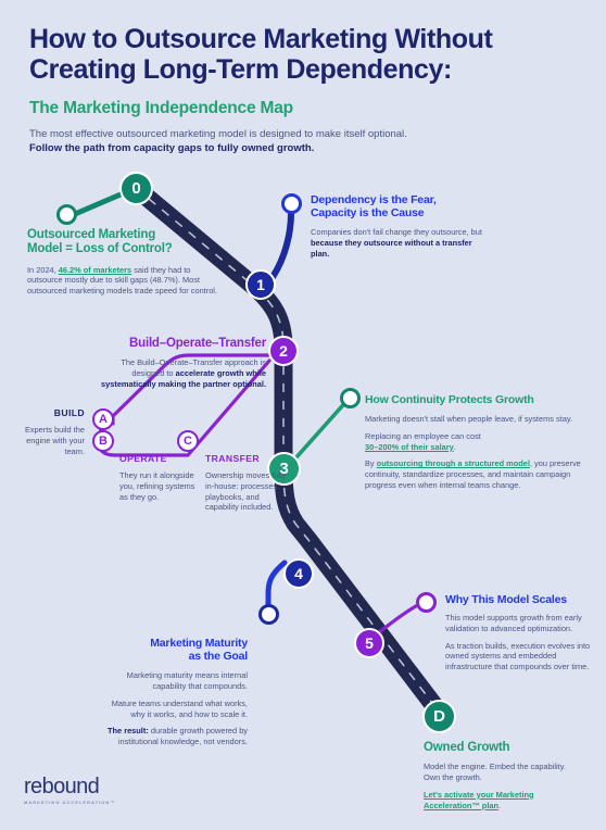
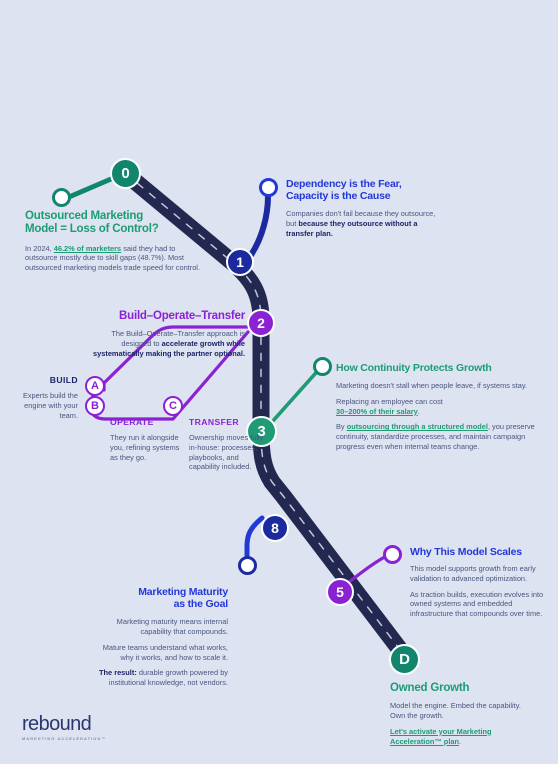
- How to Outsource Marketing Without
- Creating Long-Term Dependency:
- The Marketing Independence Map
- The most effective outsourced marketing model is designed to make itself optional.
- Follow the path from capacity gaps to fully owned growth.
  0
  1
  2
  3
- 4
+ 8
  5
  D
  A
  B
  C
  Outsourced Marketing
  Model = Loss of Control?
  In 2024, 46.2% of marketers said they had to outsource mostly due to skill gaps (48.7%). Most outsourced marketing models trade speed for control.
  Dependency is the Fear,
  Capacity is the Cause
- Companies don't fail change they outsource, but because they outsource without a transfer plan.
+ Companies don't fail because they outsource, but because they outsource without a transfer plan.
  Build–Operate–Transfer
  The Build–Operate–Transfer approach is designed to accelerate growth while systematically making the partner optional.
  BUILD
  Experts build the engine with your team.
  OPERATE
  They run it alongside you, refining systems as they go.
  TRANSFER
  Ownership moves fully in-house: processes, playbooks, and capability included.
  How Continuity Protects Growth
  Marketing doesn't stall when people leave, if systems stay.
  Replacing an employee can cost
  30–200% of their salary.
  By outsourcing through a structured model, you preserve continuity, standardize processes, and maintain campaign progress even when internal teams change.
  Marketing Maturity
  as the Goal
  Marketing maturity means internal capability that compounds.
  Mature teams understand what works, why it works, and how to scale it.
  The result: durable growth powered by institutional knowledge, not vendors.
  Why This Model Scales
  This model supports growth from early validation to advanced optimization.
  As traction builds, execution evolves into owned systems and embedded infrastructure that compounds over time.
  Owned Growth
  Model the engine. Embed the capability. Own the growth.
  Let's activate your Marketing
  Acceleration™ plan.
  rebound
